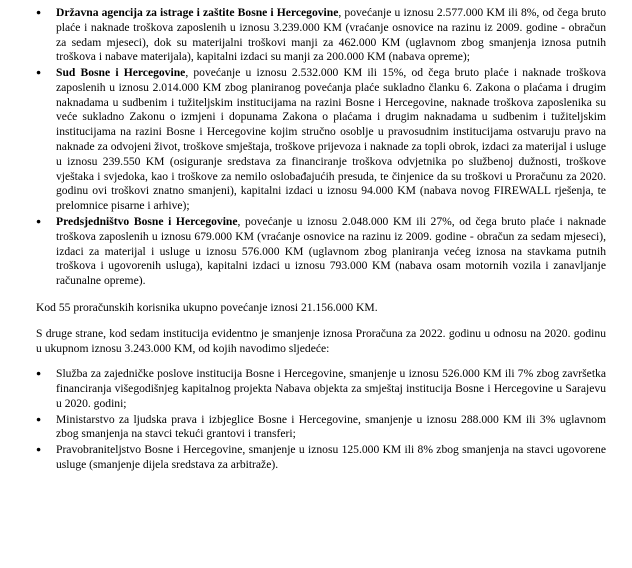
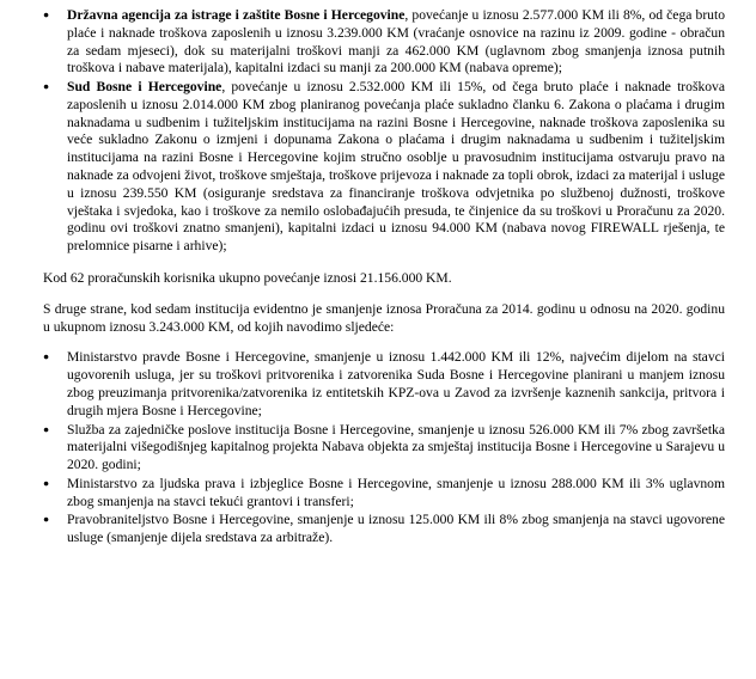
  Državna agencija za istrage i zaštite Bosne i Hercegovine, povećanje u iznosu 2.577.000 KM ili 8%, od čega bruto plaće i naknade troškova zaposlenih u iznosu 3.239.000 KM (vraćanje osnovice na razinu iz 2009. godine - obračun za sedam mjeseci), dok su materijalni troškovi manji za 462.000 KM (uglavnom zbog smanjenja iznosa putnih troškova i nabave materijala), kapitalni izdaci su manji za 200.000 KM (nabava opreme);
  Sud Bosne i Hercegovine, povećanje u iznosu 2.532.000 KM ili 15%, od čega bruto plaće i naknade troškova zaposlenih u iznosu 2.014.000 KM zbog planiranog povećanja plaće sukladno članku 6. Zakona o plaćama i drugim naknadama u sudbenim i tužiteljskim institucijama na razini Bosne i Hercegovine, naknade troškova zaposlenika su veće sukladno Zakonu o izmjeni i dopunama Zakona o plaćama i drugim naknadama u sudbenim i tužiteljskim institucijama na razini Bosne i Hercegovine kojim stručno osoblje u pravosudnim institucijama ostvaruju pravo na naknade za odvojeni život, troškove smještaja, troškove prijevoza i naknade za topli obrok, izdaci za materijal i usluge u iznosu 239.550 KM (osiguranje sredstava za financiranje troškova odvjetnika po službenoj dužnosti, troškove vještaka i svjedoka, kao i troškove za nemilo oslobađajućih presuda, te činjenice da su troškovi u Proračunu za 2020. godinu ovi troškovi znatno smanjeni), kapitalni izdaci u iznosu 94.000 KM (nabava novog FIREWALL rješenja, te prelomnice pisarne i arhive);
- Predsjedništvo Bosne i Hercegovine, povećanje u iznosu 2.048.000 KM ili 27%, od čega bruto plaće i naknade troškova zaposlenih u iznosu 679.000 KM (vraćanje osnovice na razinu iz 2009. godine - obračun za sedam mjeseci), izdaci za materijal i usluge u iznosu 576.000 KM (uglavnom zbog planiranja većeg iznosa na stavkama putnih troškova i ugovorenih usluga), kapitalni izdaci u iznosu 793.000 KM (nabava osam motornih vozila i zanavljanje računalne opreme).
- Kod 55 proračunskih korisnika ukupno povećanje iznosi 21.156.000 KM.
+ Kod 62 proračunskih korisnika ukupno povećanje iznosi 21.156.000 KM.
- S druge strane, kod sedam institucija evidentno je smanjenje iznosa Proračuna za 2022. godinu u odnosu na 2020. godinu u ukupnom iznosu 3.243.000 KM, od kojih navodimo sljedeće:
+ S druge strane, kod sedam institucija evidentno je smanjenje iznosa Proračuna za 2014. godinu u odnosu na 2020. godinu u ukupnom iznosu 3.243.000 KM, od kojih navodimo sljedeće:
+ Ministarstvo pravde Bosne i Hercegovine, smanjenje u iznosu 1.442.000 KM ili 12%, najvećim dijelom na stavci ugovorenih usluga, jer su troškovi pritvorenika i zatvorenika Suda Bosne i Hercegovine planirani u manjem iznosu zbog preuzimanja pritvorenika/zatvorenika iz entitetskih KPZ-ova u Zavod za izvršenje kaznenih sankcija, pritvora i drugih mjera Bosne i Hercegovine;
- Služba za zajedničke poslove institucija Bosne i Hercegovine, smanjenje u iznosu 526.000 KM ili 7% zbog završetka financiranja višegodišnjeg kapitalnog projekta Nabava objekta za smještaj institucija Bosne i Hercegovine u Sarajevu u 2020. godini;
+ Služba za zajedničke poslove institucija Bosne i Hercegovine, smanjenje u iznosu 526.000 KM ili 7% zbog završetka materijalni višegodišnjeg kapitalnog projekta Nabava objekta za smještaj institucija Bosne i Hercegovine u Sarajevu u 2020. godini;
  Ministarstvo za ljudska prava i izbjeglice Bosne i Hercegovine, smanjenje u iznosu 288.000 KM ili 3% uglavnom zbog smanjenja na stavci tekući grantovi i transferi;
  Pravobraniteljstvo Bosne i Hercegovine, smanjenje u iznosu 125.000 KM ili 8% zbog smanjenja na stavci ugovorene usluge (smanjenje dijela sredstava za arbitraže).
